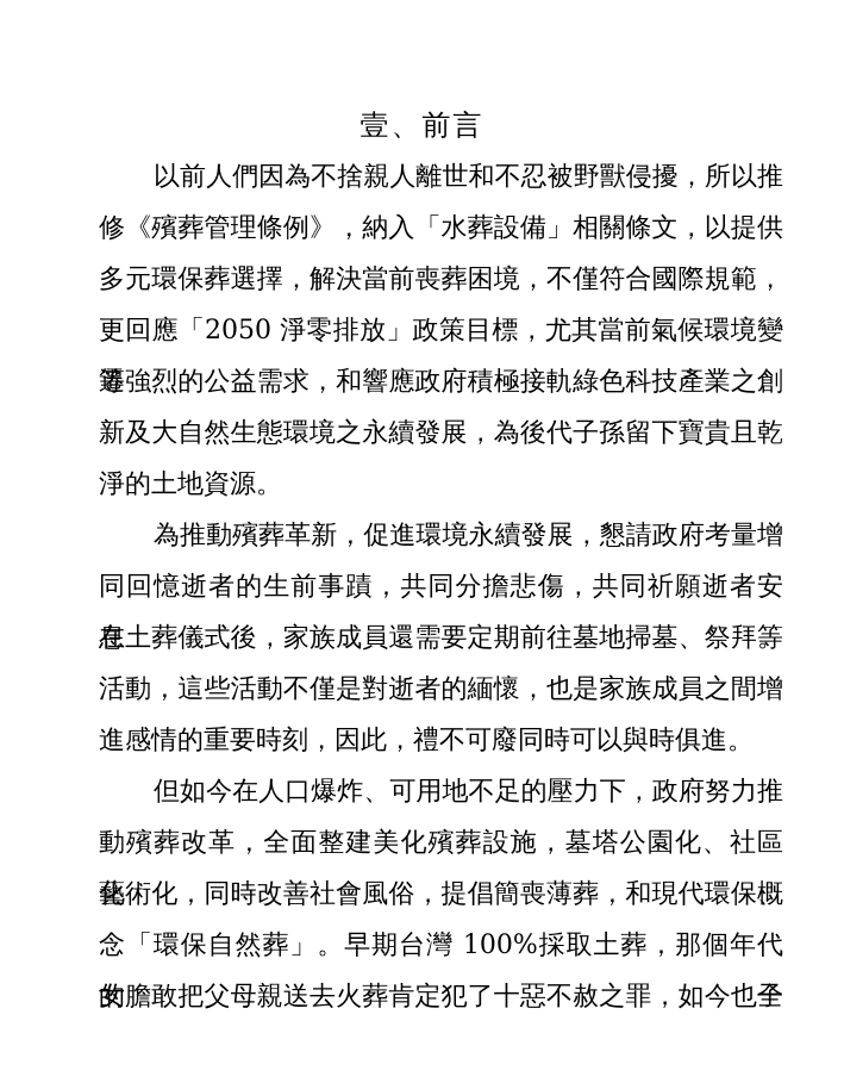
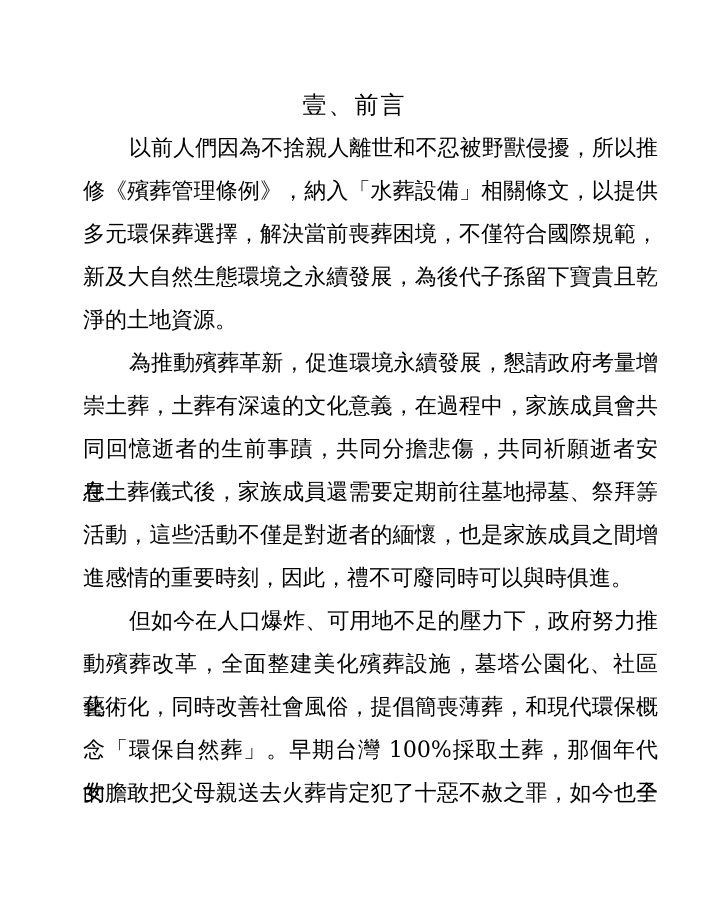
  壹、前言
  以前人們因為不捨親人離世和不忍被野獸侵擾，所以推
  修《殯葬管理條例》，納入「水葬設備」相關條文，以提供
  多元環保葬選擇，解決當前喪葬困境，不僅符合國際規範，
- 更回應「2050 淨零排放」政策目標，尤其當前氣候環境變遷
- 等強烈的公益需求，和響應政府積極接軌綠色科技產業之創
  新及大自然生態環境之永續發展，為後代子孫留下寶貴且乾
  淨的土地資源。
  為推動殯葬革新，促進環境永續發展，懇請政府考量增
+ 崇土葬，土葬有深遠的文化意義，在過程中，家族成員會共
  同回憶逝者的生前事蹟，共同分擔悲傷，共同祈願逝者安息。
  在土葬儀式後，家族成員還需要定期前往墓地掃墓、祭拜等
  活動，這些活動不僅是對逝者的緬懷，也是家族成員之間增
  進感情的重要時刻，因此，禮不可廢同時可以與時俱進。
  但如今在人口爆炸、可用地不足的壓力下，政府努力推
  動殯葬改革，全面整建美化殯葬設施，墓塔公園化、社區化、
  藝術化，同時改善社會風俗，提倡簡喪薄葬，和現代環保概
  念「環保自然葬」。早期台灣 100%採取土葬，那個年代的子
  女膽敢把父母親送去火葬肯定犯了十惡不赦之罪，如今也全
